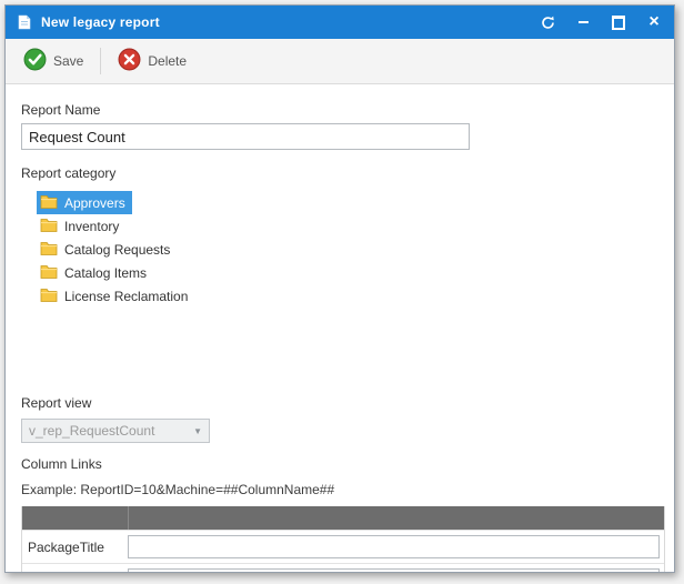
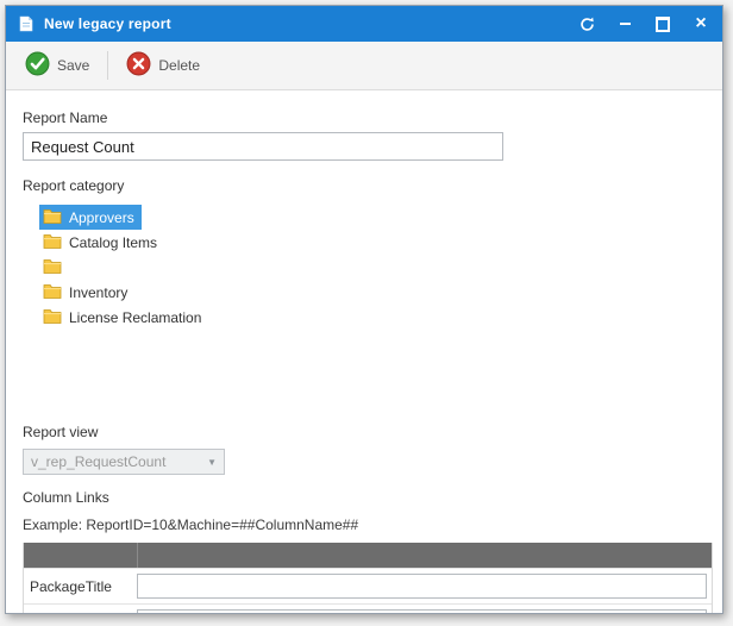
  New legacy report
  ×
  Save
  Delete
  Report Name
  Request Count
  Report category
  Approvers
- Inventory
+ Catalog Items
- Catalog Requests
- Catalog Items
+ Inventory
  License Reclamation
  Report view
  v_rep_RequestCount
  ▼
  Column Links
  Example: ReportID=10&Machine=##ColumnName##
  PackageTitle
